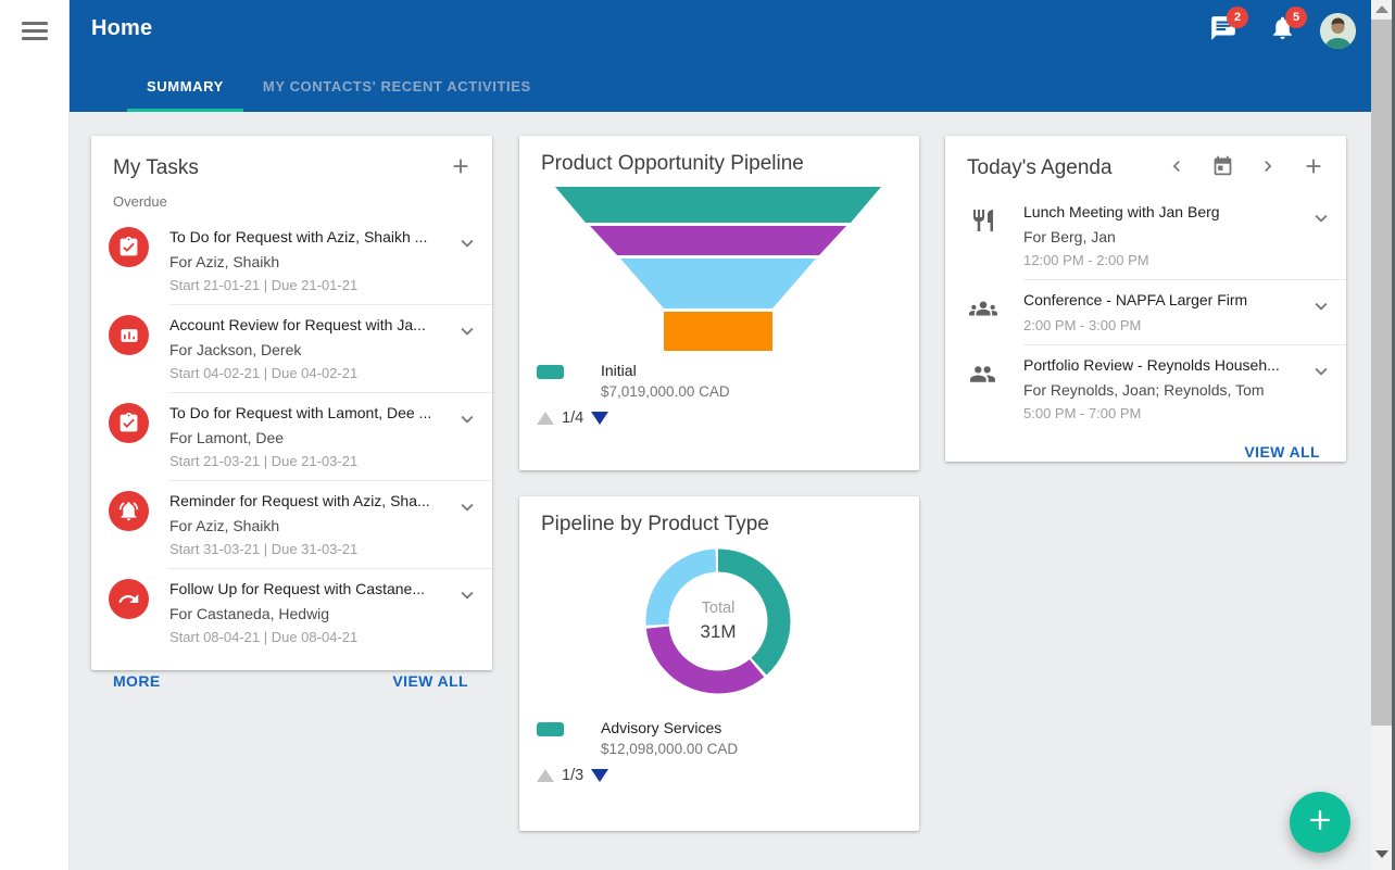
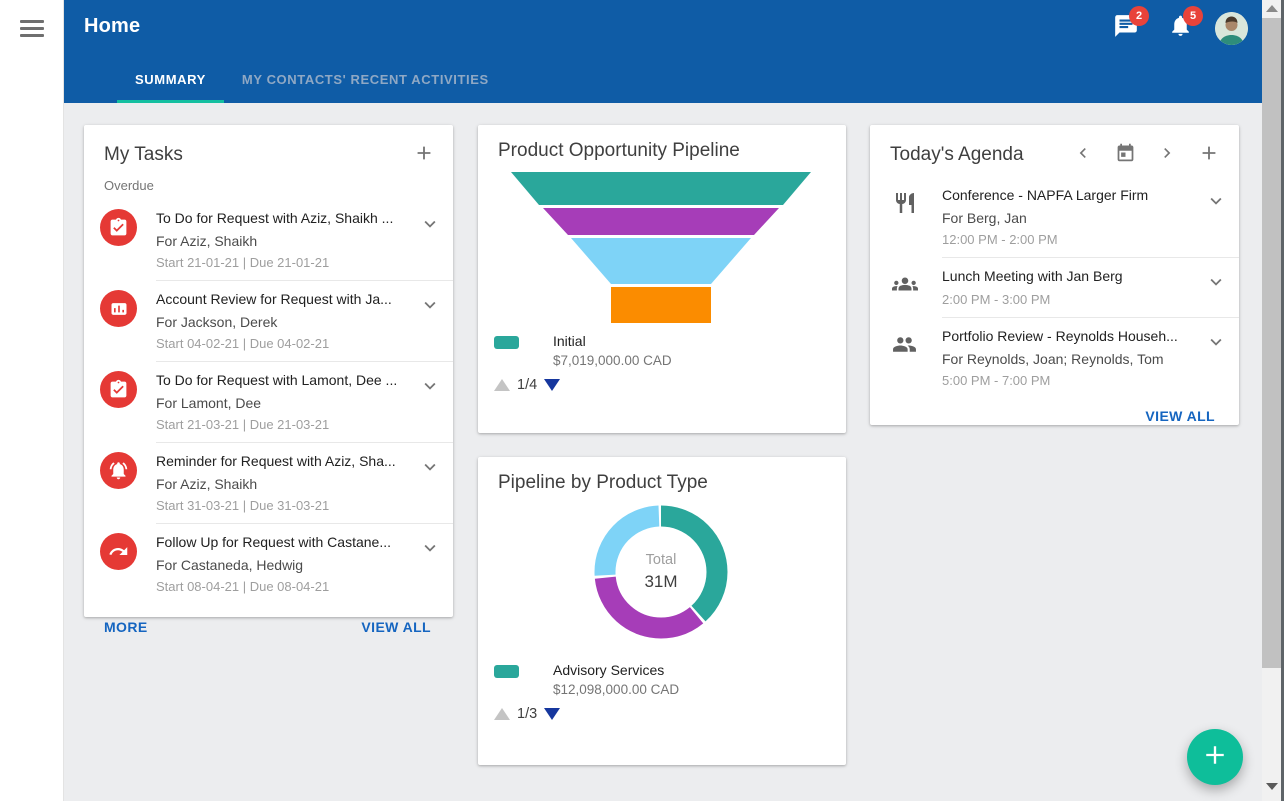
  Home
  SUMMARY
  MY CONTACTS' RECENT ACTIVITIES
  2
  5
  My Tasks
  Overdue
  To Do for Request with Aziz, Shaikh ...
  For Aziz, Shaikh
  Start 21-01-21 | Due 21-01-21
  Account Review for Request with Ja...
  For Jackson, Derek
  Start 04-02-21 | Due 04-02-21
  To Do for Request with Lamont, Dee ...
  For Lamont, Dee
  Start 21-03-21 | Due 21-03-21
  Reminder for Request with Aziz, Sha...
  For Aziz, Shaikh
  Start 31-03-21 | Due 31-03-21
  Follow Up for Request with Castane...
  For Castaneda, Hedwig
  Start 08-04-21 | Due 08-04-21
  MORE
  VIEW ALL
  Product Opportunity Pipeline
  Initial
  $7,019,000.00 CAD
  1/4
  Today's Agenda
- Lunch Meeting with Jan Berg
+ Conference - NAPFA Larger Firm
  For Berg, Jan
  12:00 PM - 2:00 PM
- Conference - NAPFA Larger Firm
+ Lunch Meeting with Jan Berg
  2:00 PM - 3:00 PM
  Portfolio Review - Reynolds Househ...
  For Reynolds, Joan; Reynolds, Tom
  5:00 PM - 7:00 PM
  VIEW ALL
  Pipeline by Product Type
  Total
  31M
  Advisory Services
  $12,098,000.00 CAD
  1/3
